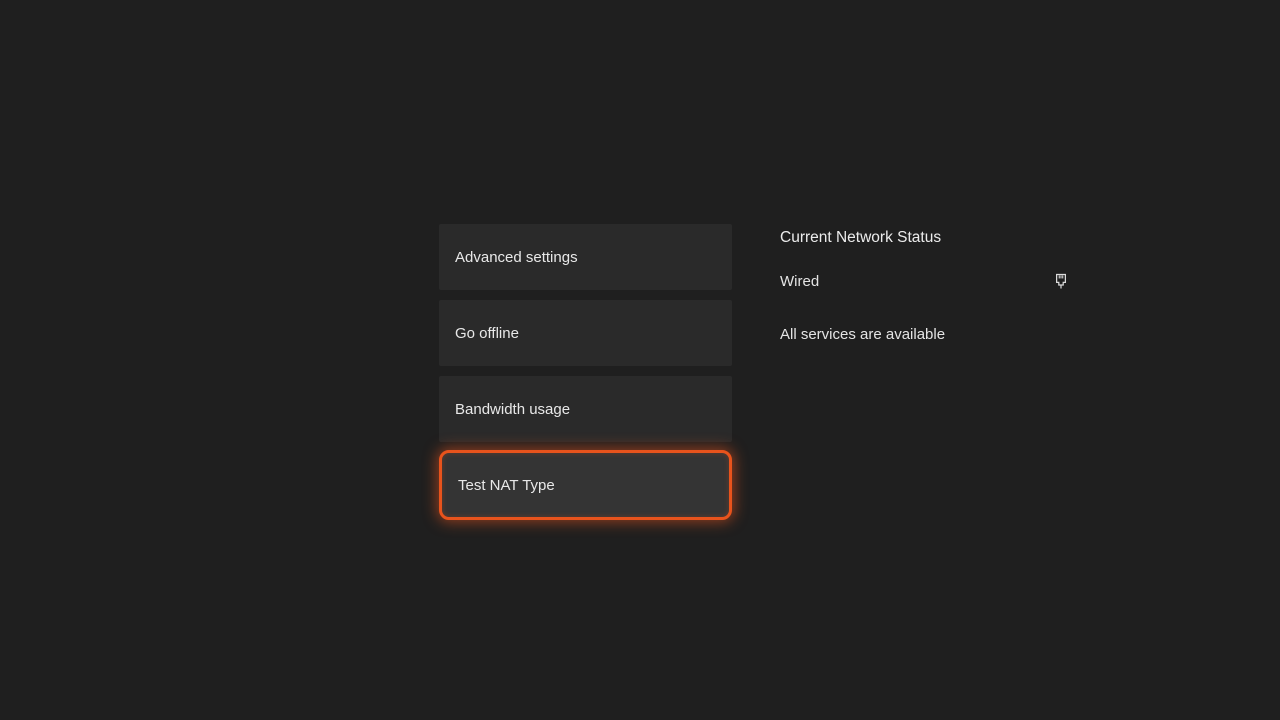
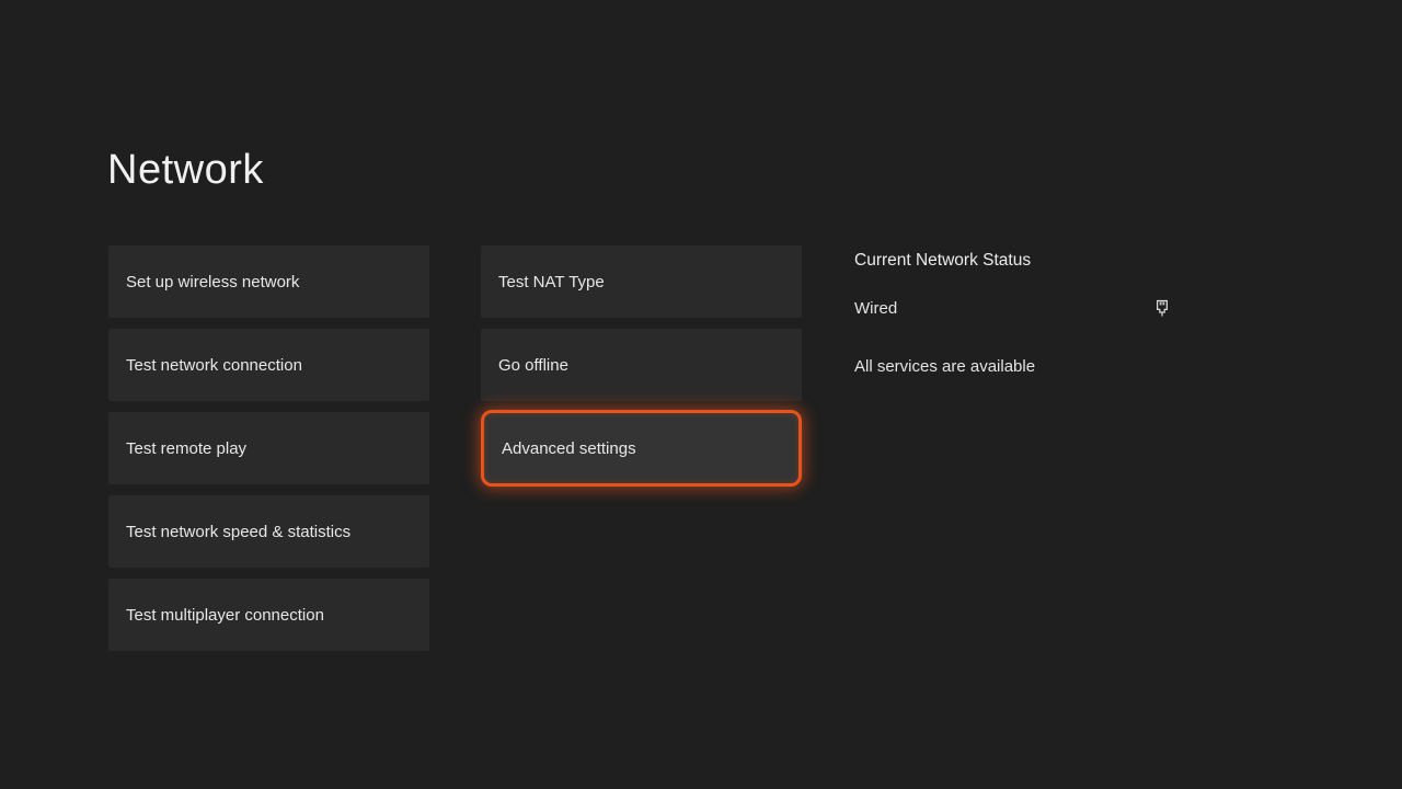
+ Network
+ Set up wireless network
+ Test network connection
+ Test remote play
+ Test network speed & statistics
+ Test multiplayer connection
- Advanced settings
+ Test NAT Type
  Go offline
- Bandwidth usage
- Test NAT Type
+ Advanced settings
  Current Network Status
  Wired
  All services are available
